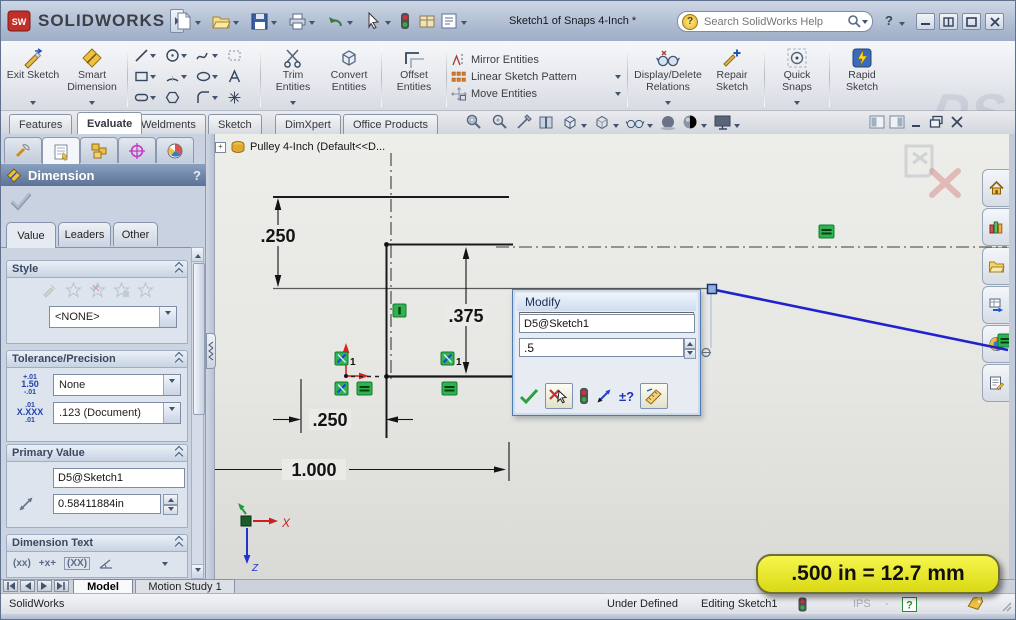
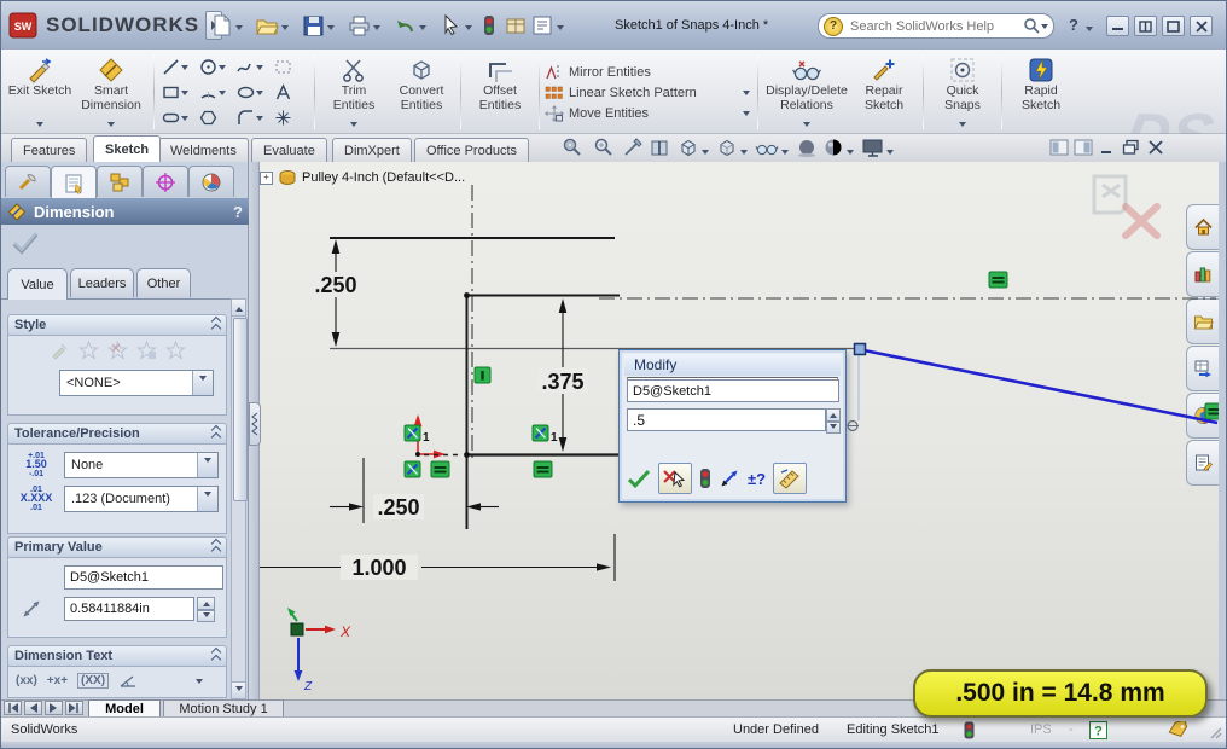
  SW
  SOLIDWORKS
  Sketch1 of Snaps 4-Inch *
  ?
  Search SolidWorks Help
  ?
  Exit Sketch
  Smart Dimension
  Trim Entities
  Convert Entities
  Offset Entities
  Mirror Entities
  Linear Sketch Pattern
  Move Entities
  Display/Delete Relations
  Repair Sketch
  Quick Snaps
  Rapid Sketch
  Features
- Evaluate
+ Sketch
  Weldments
- Sketch
+ Evaluate
  DimXpert
  Office Products
  .250
  .375
  .250
  1.000
  1
  1
  X
  Z
  +
  Pulley 4-Inch (Default<<D...
  Dimension
  ?
  Value
  Leaders
  Other
  Style
  <NONE>
  Tolerance/Precision
  1.50
  None
  X.XXX
  .123 (Document)
  Primary Value
  D5@Sketch1
  0.58411884in
  Dimension Text
  (xx)
  +x+
  (XX)
  Modify
  D5@Sketch1
  .5
  ±?
- .500 in = 12.7 mm
+ .500 in = 14.8 mm
  Model
  Motion Study 1
  SolidWorks
  Under Defined
  Editing Sketch1
  IPS
  -
  ?
